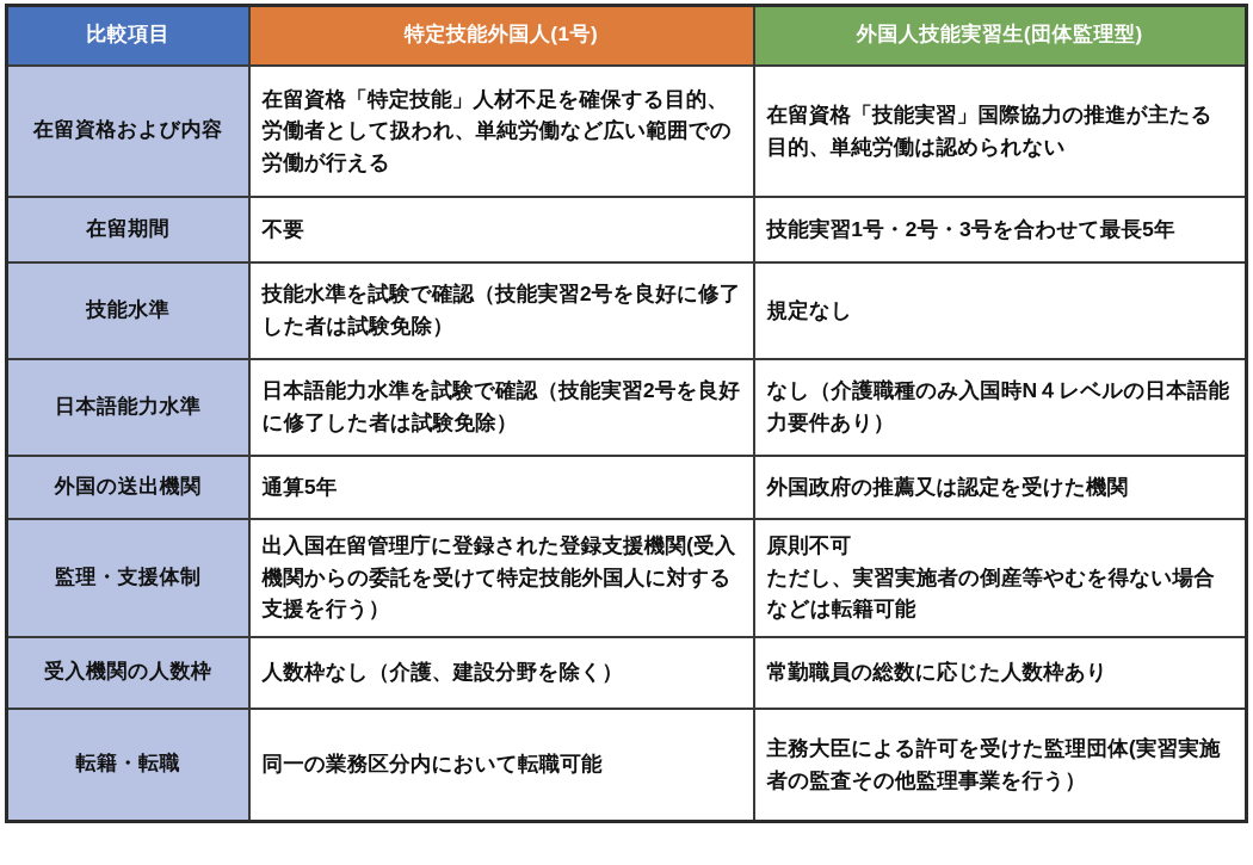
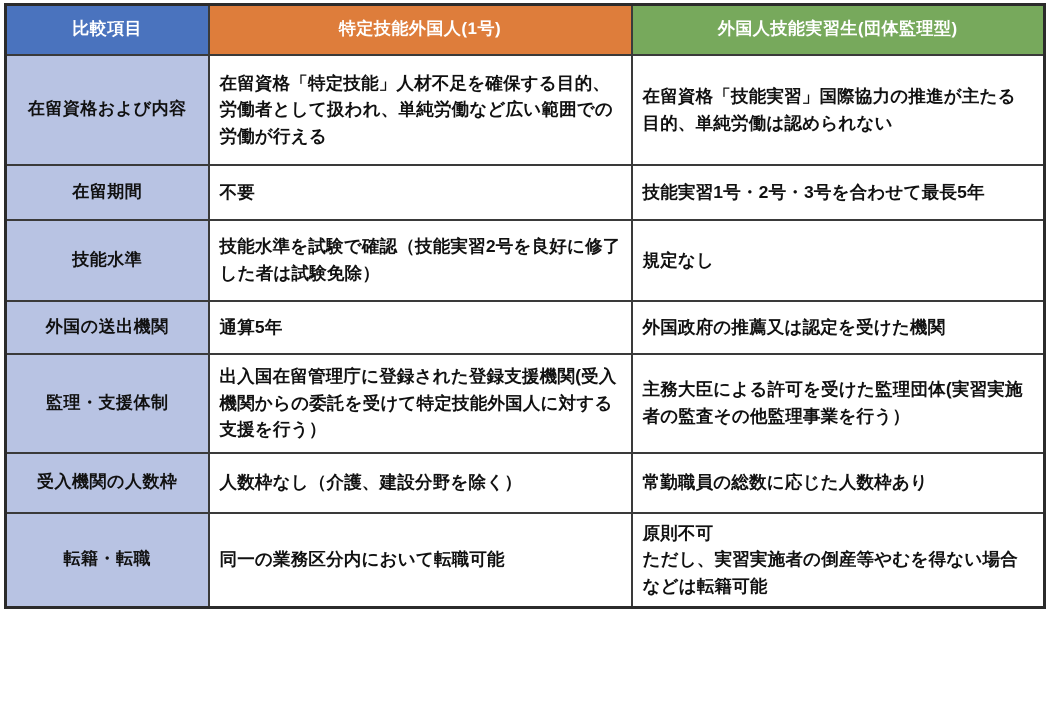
  比較項目	特定技能外国人(1号)	外国人技能実習生(団体監理型)
  在留資格および内容	在留資格「特定技能」人材不足を確保する目的、労働者として扱われ、単純労働など広い範囲での労働が行える	在留資格「技能実習」国際協力の推進が主たる目的、単純労働は認められない
  在留期間	不要	技能実習1号・2号・3号を合わせて最長5年
  技能水準	技能水準を試験で確認（技能実習2号を良好に修了した者は試験免除）	規定なし
- 日本語能力水準	日本語能力水準を試験で確認（技能実習2号を良好に修了した者は試験免除）	なし（介護職種のみ入国時N４レベルの日本語能力要件あり）
  外国の送出機関	通算5年	外国政府の推薦又は認定を受けた機関
- 監理・支援体制	出入国在留管理庁に登録された登録支援機関(受入機関からの委託を受けて特定技能外国人に対する支援を行う）	原則不可 ただし、実習実施者の倒産等やむを得ない場合などは転籍可能
+ 監理・支援体制	出入国在留管理庁に登録された登録支援機関(受入機関からの委託を受けて特定技能外国人に対する支援を行う）	主務大臣による許可を受けた監理団体(実習実施者の監査その他監理事業を行う）
  受入機関の人数枠	人数枠なし（介護、建設分野を除く）	常勤職員の総数に応じた人数枠あり
- 転籍・転職	同一の業務区分内において転職可能	主務大臣による許可を受けた監理団体(実習実施者の監査その他監理事業を行う）
+ 転籍・転職	同一の業務区分内において転職可能	原則不可 ただし、実習実施者の倒産等やむを得ない場合などは転籍可能
